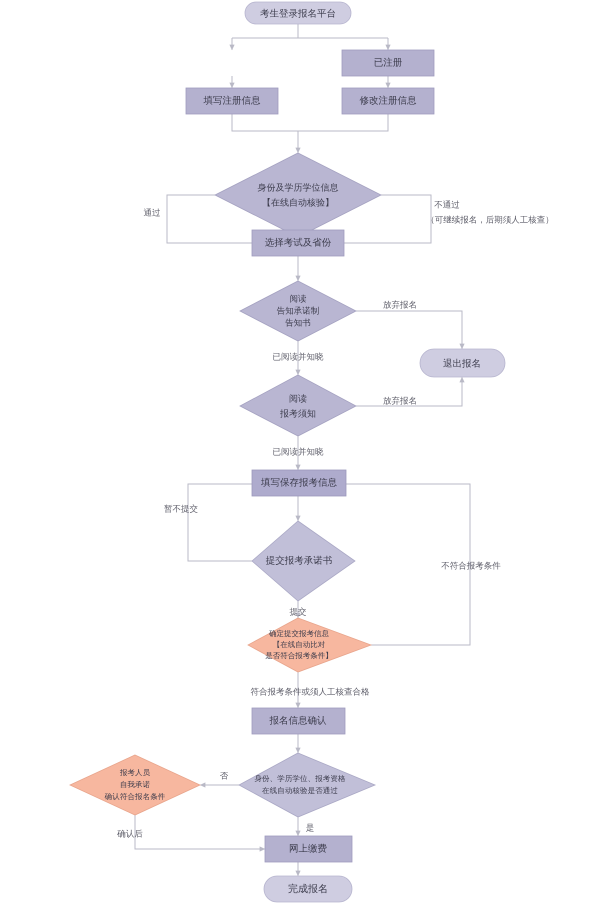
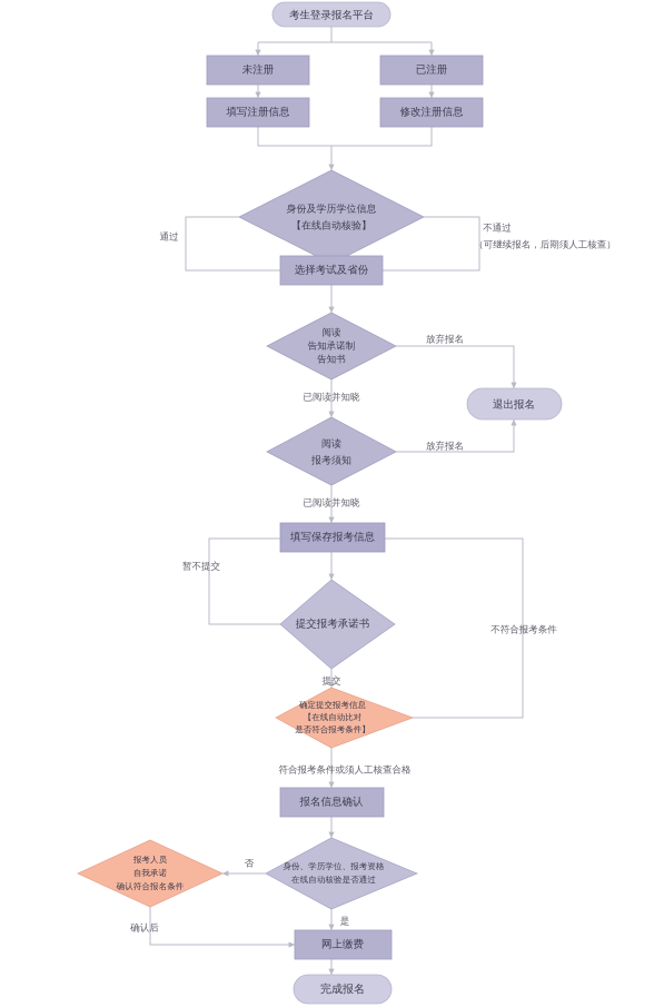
  通过
  不通过
  （可继续报名，后期须人工核查）
  放弃报名
  已阅读并知晓
  放弃报名
  已阅读并知晓
  暂不提交
  提交
  不符合报考条件
  符合报考条件或须人工核查合格
  否
  是
  确认后
  考生登录报名平台
+ 未注册
  已注册
  填写注册信息
  修改注册信息
  身份及学历学位信息
  【在线自动核验】
  选择考试及省份
  阅读
  告知承诺制
  告知书
  退出报名
  阅读
  报考须知
  填写保存报考信息
  提交报考承诺书
  确定提交报考信息
  【在线自动比对
  是否符合报考条件】
  报名信息确认
  身份、学历学位、报考资格
  在线自动核验是否通过
  报考人员
  自我承诺
  确认符合报名条件
  网上缴费
  完成报名
